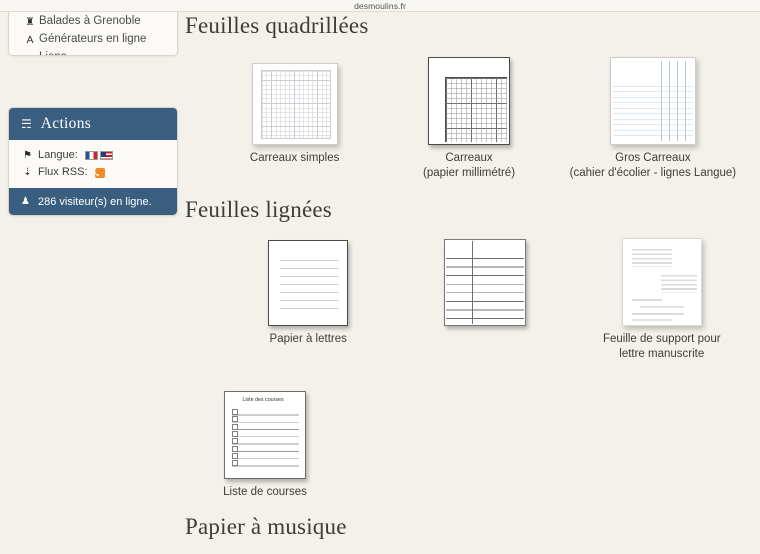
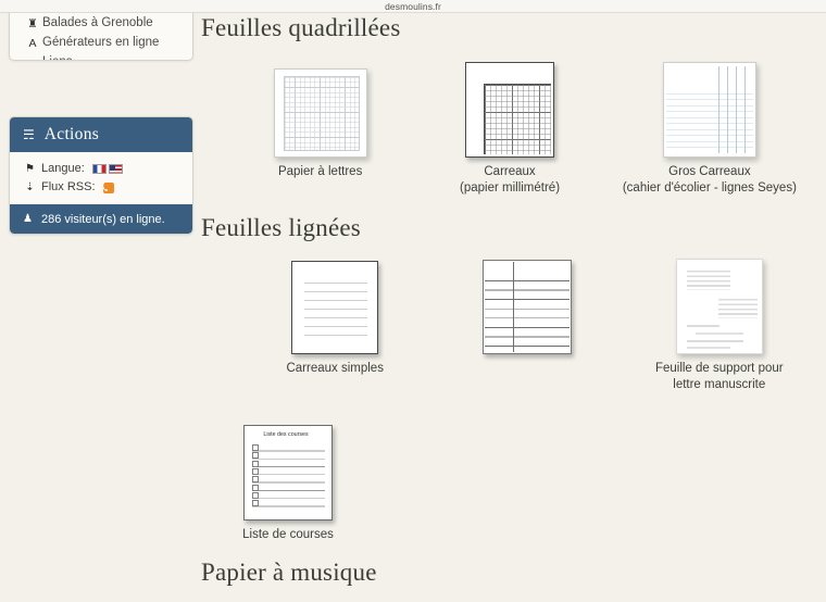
  desmoulins.fr
  ♜ Balades à Grenoble
  A Générateurs en ligne
  ☴
  Actions
  ⚑
  Langue:
  ⇣
  Flux RSS:
  ♟
  286 visiteur(s) en ligne.
  Feuilles quadrillées
- Carreaux simples
+ Papier à lettres
  Carreaux
  (papier millimétré)
  Gros Carreaux
- (cahier d'écolier - lignes Langue)
+ (cahier d'écolier - lignes Seyes)
  Feuilles lignées
- Papier à lettres
+ Carreaux simples
  Feuille de support pour
  lettre manuscrite
  Liste de courses
  Papier à musique
